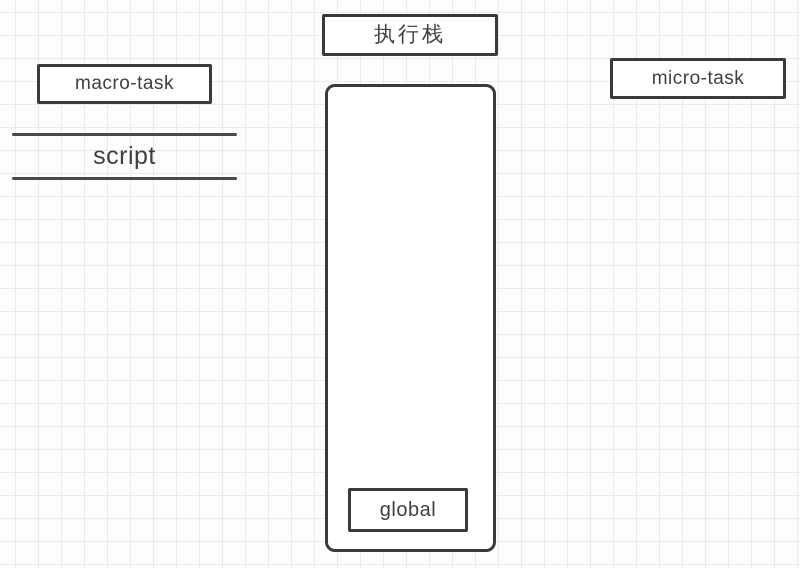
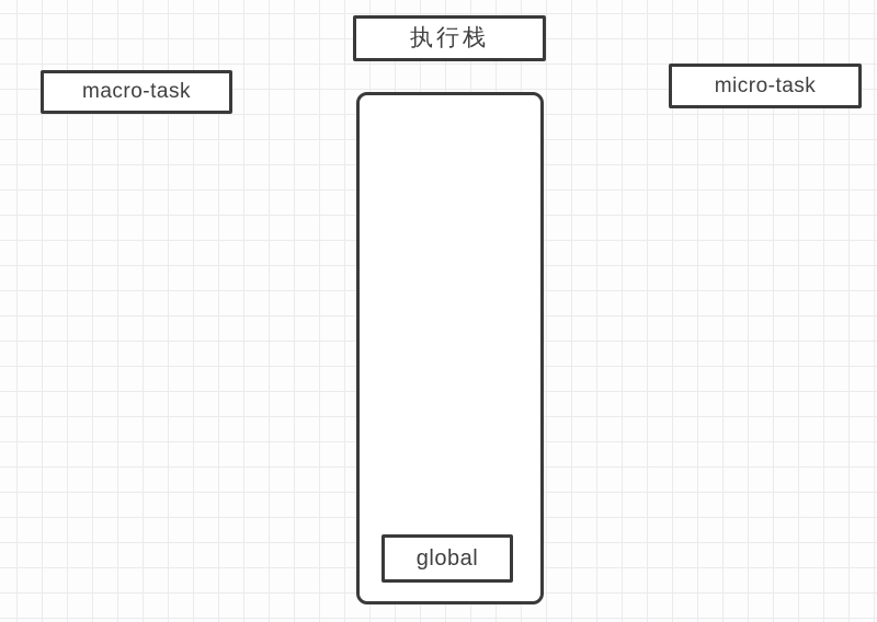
  执行栈
  macro-task
- script
  global
  micro-task
